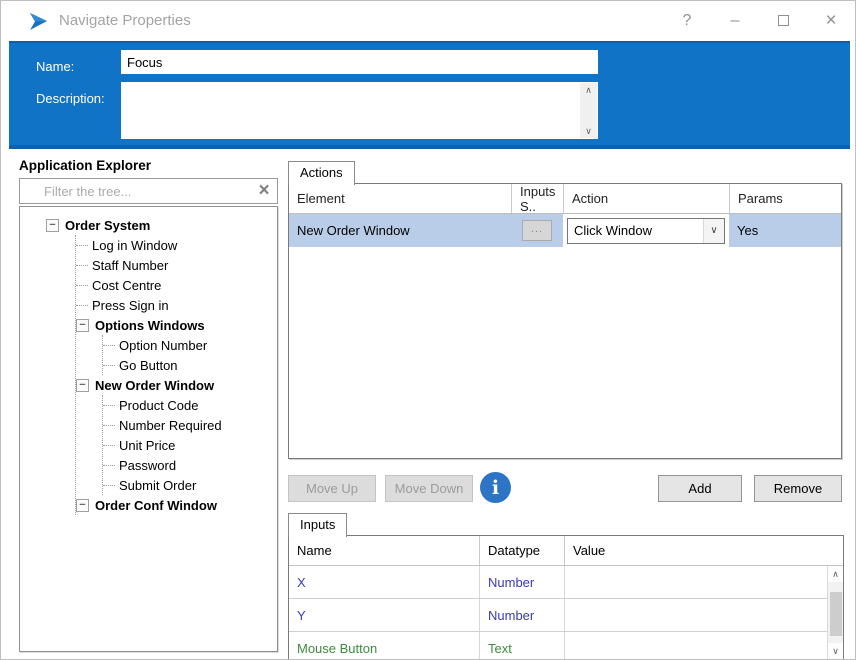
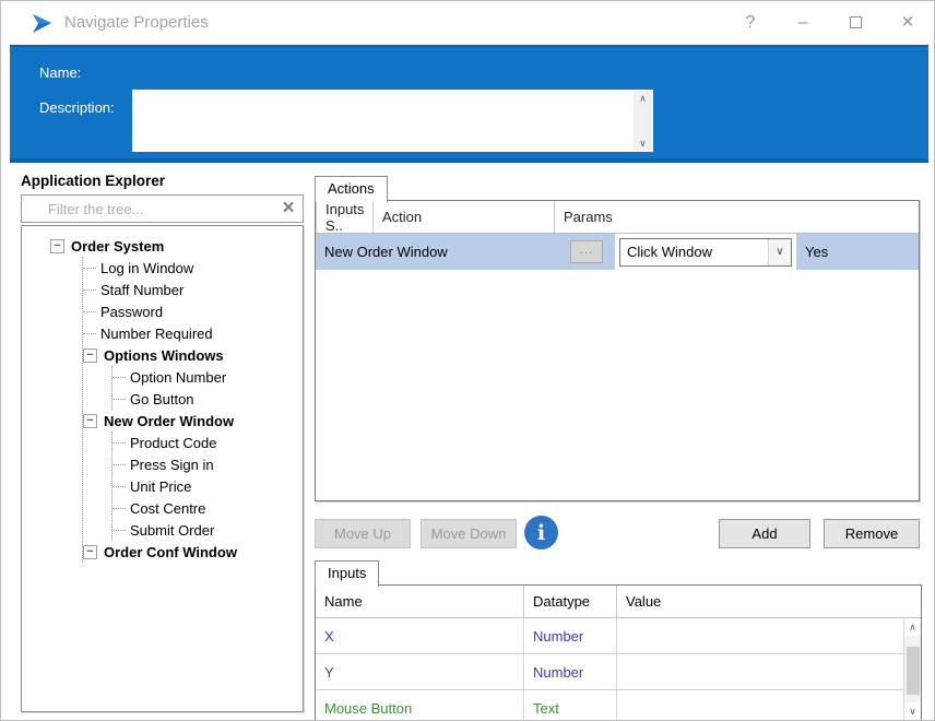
  Navigate Properties
  ?
  –
  ×
  Name:
- Focus
  Description:
  ∧
  ∨
  Application Explorer
  Filter the tree...
  ×
  −
  Order System
  Log in Window
  Staff Number
- Cost Centre
+ Password
- Press Sign in
+ Number Required
  −
  Options Windows
  Option Number
  Go Button
  −
  New Order Window
  Product Code
- Number Required
+ Press Sign in
  Unit Price
- Password
+ Cost Centre
  Submit Order
  −
  Order Conf Window
  Actions
- Element
  Inputs S..
  Action
  Params
  New Order Window
  ...
  Click Window
  ∨
  Yes
  Move Up
  Move Down
  i
  Add
  Remove
  Inputs
  Name
  Datatype
  Value
  X
  Number
  Y
  Number
  Mouse Button
  Text
  ∧
  ∨
